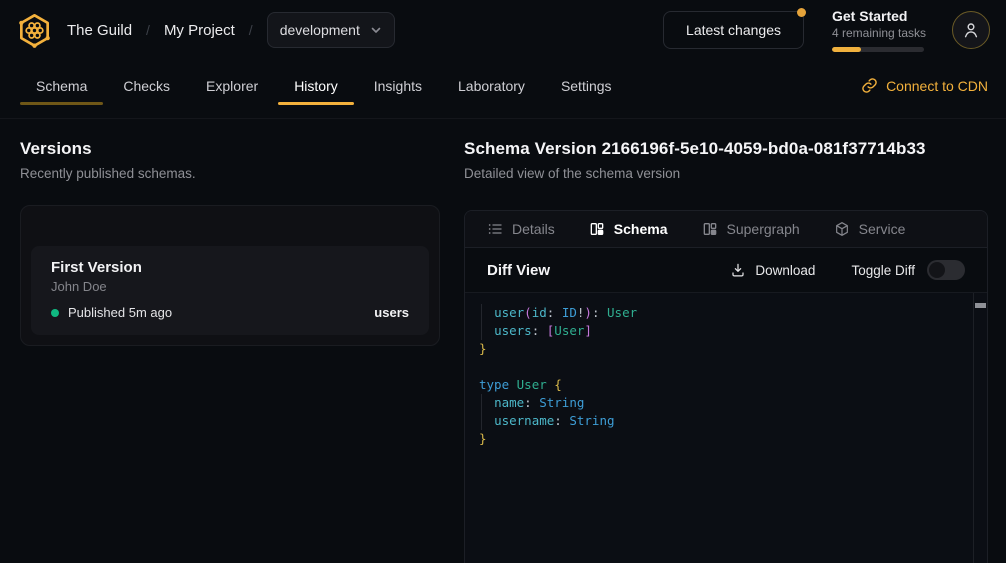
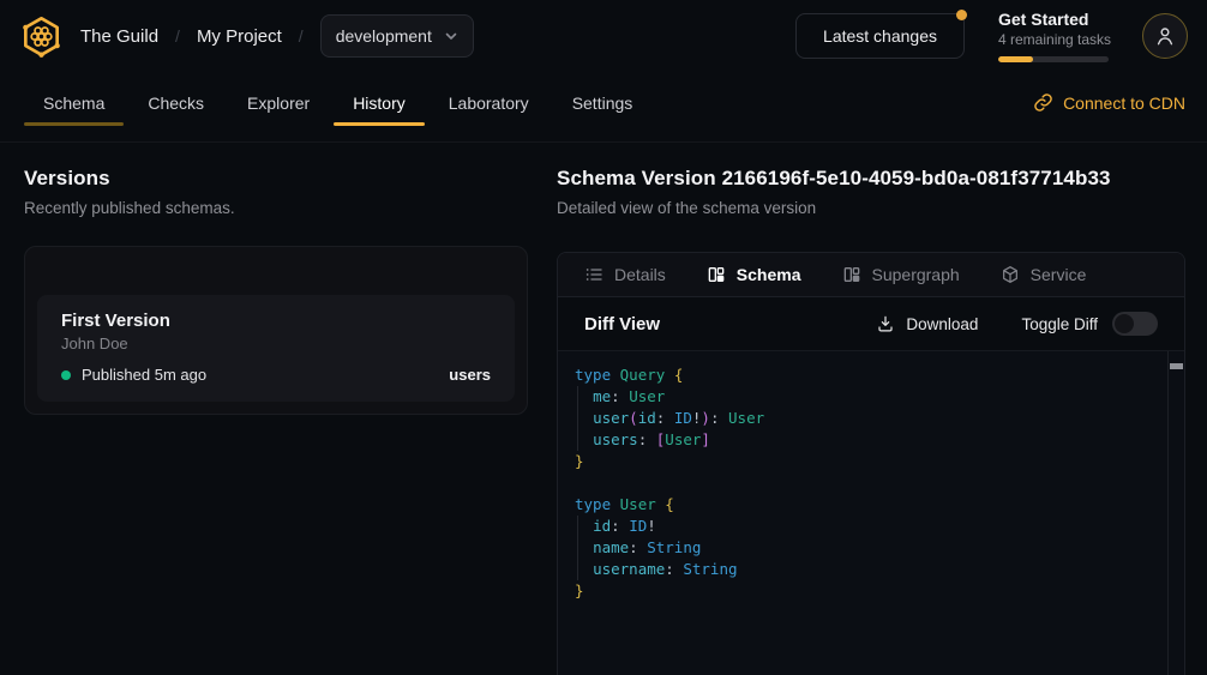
  The Guild
  /
  My Project
  /
  development
  Latest changes
  Get Started
  4 remaining tasks
  Schema
  Checks
  Explorer
  History
- Insights
  Laboratory
  Settings
  Connect to CDN
  Versions
  Recently published schemas.
  First Version
  John Doe
  Published 5m ago
  users
  Schema Version 2166196f-5e10-4059-bd0a-081f37714b33
  Detailed view of the schema version
  Details
  Schema
  Supergraph
  Service
  Diff View
  Download
  Toggle Diff
+ type Query {
+ me: User
  user(id: ID!): User
  users: [User]
  }
  type User {
+ id: ID!
  name: String
  username: String
  }
